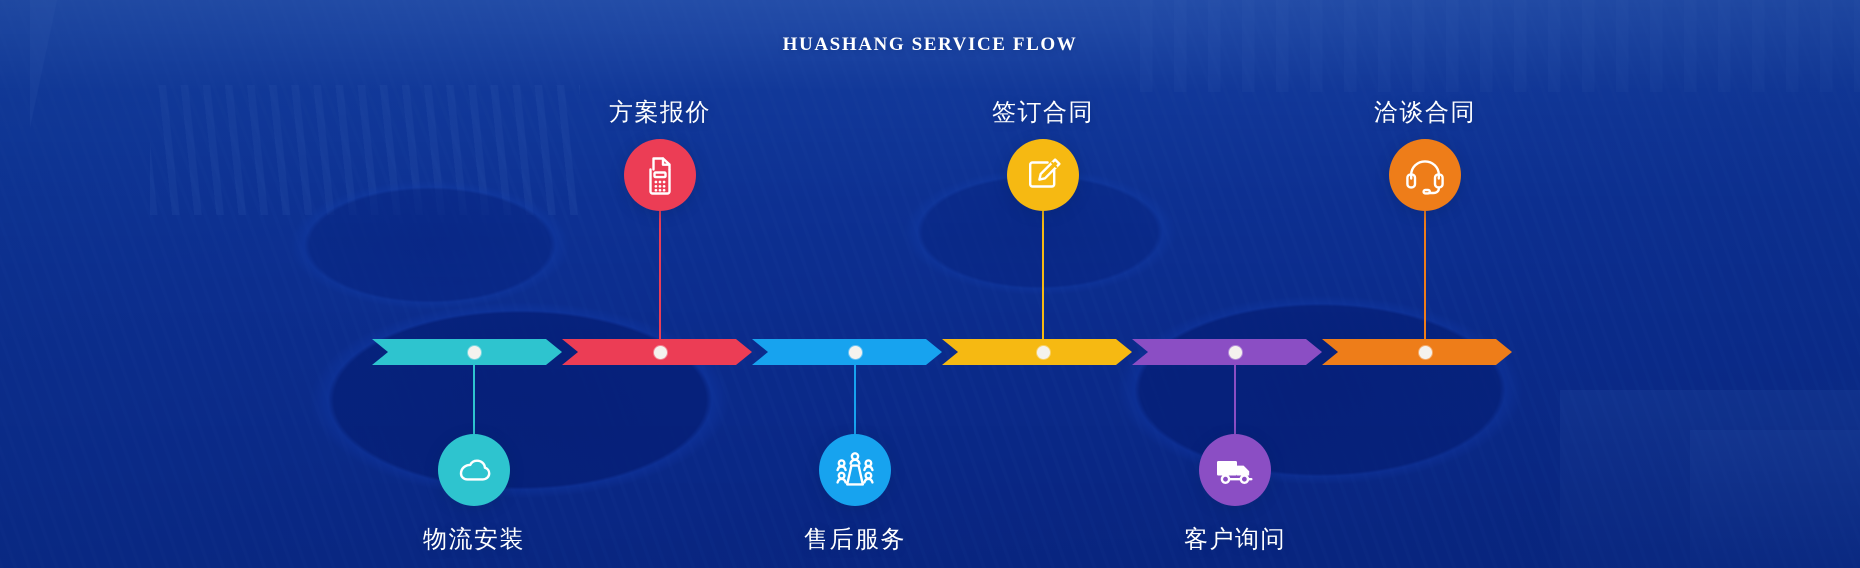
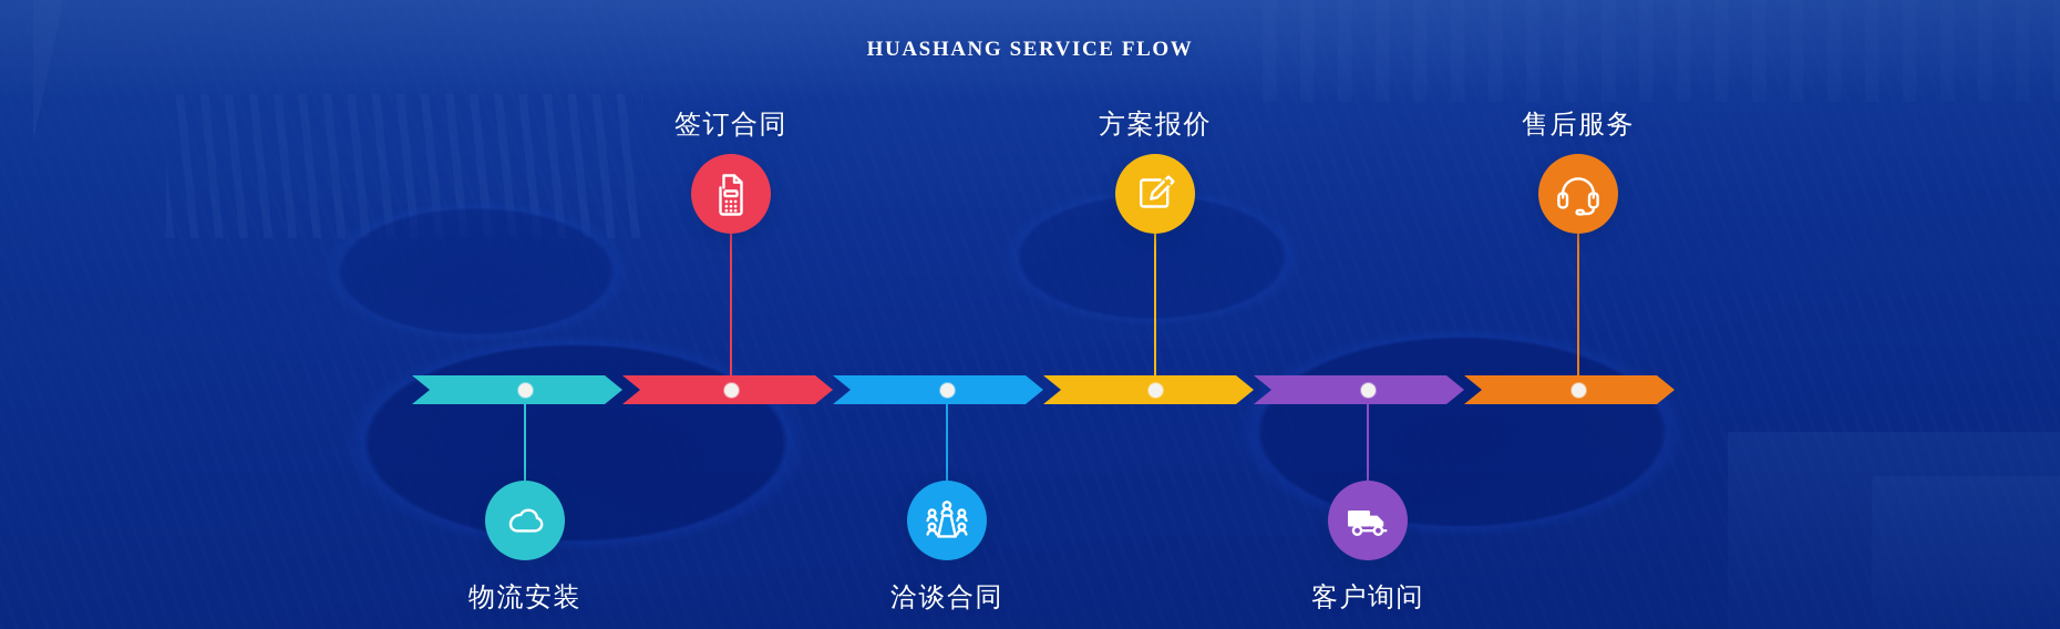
  HUASHANG SERVICE FLOW
  物流安装
- 方案报价
+ 签订合同
- 售后服务
+ 洽谈合同
- 签订合同
+ 方案报价
  客户询问
- 洽谈合同
+ 售后服务
